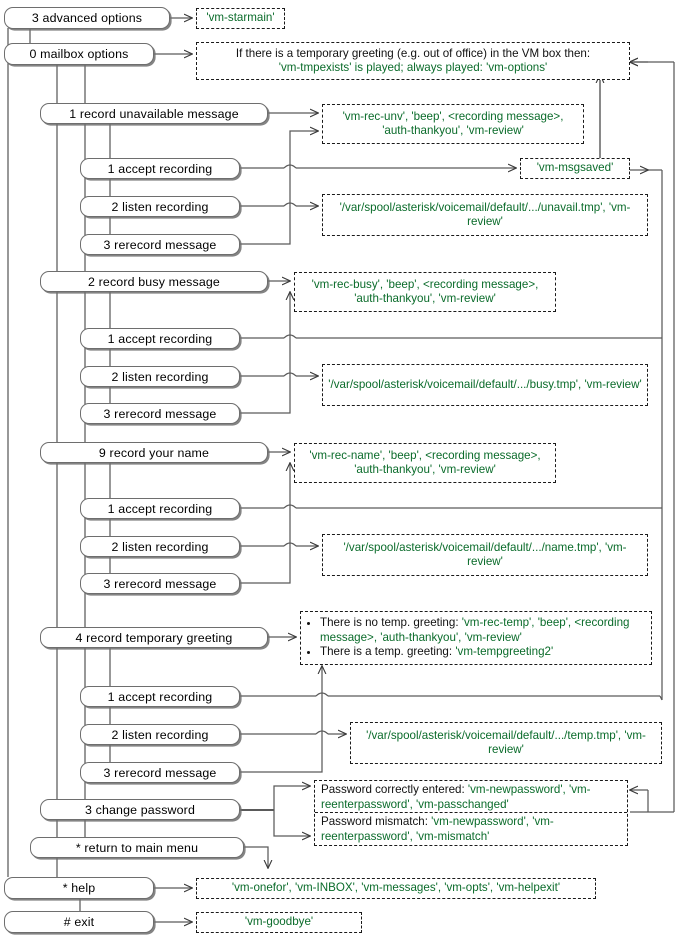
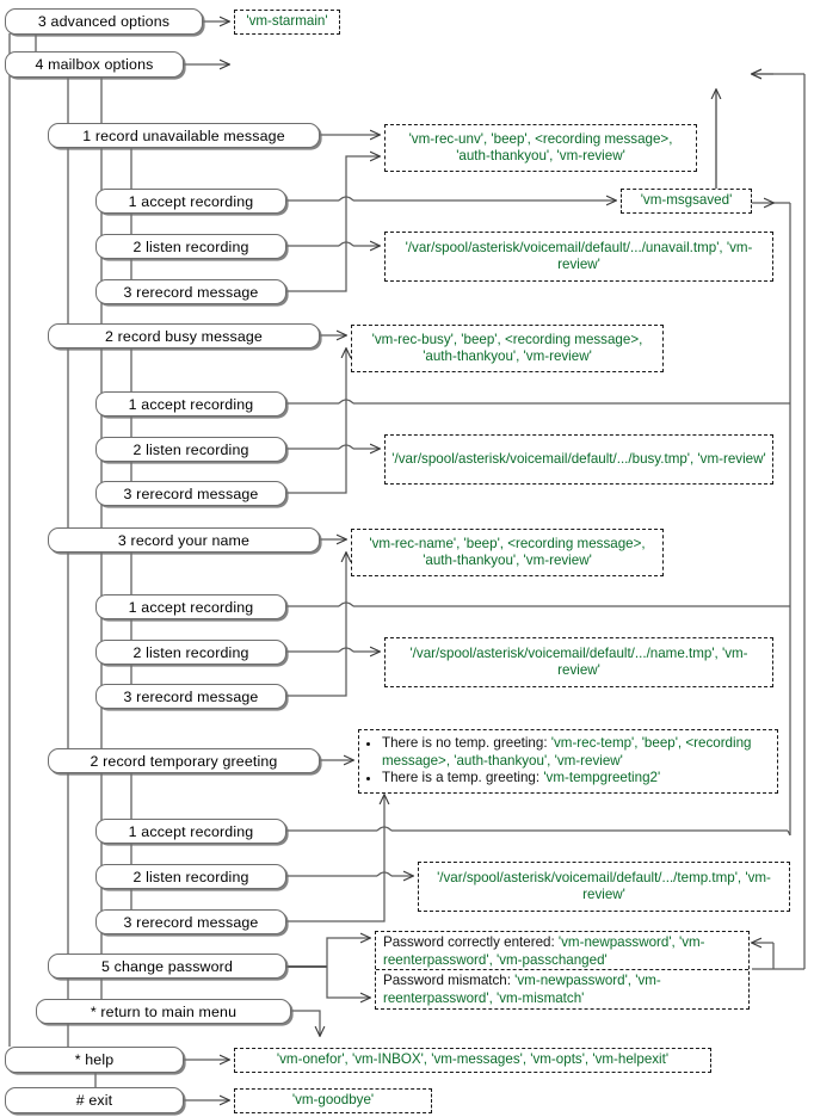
  3 advanced options
- 0 mailbox options
+ 4 mailbox options
  1 record unavailable message
  1 accept recording
  2 listen recording
  3 rerecord message
  2 record busy message
  1 accept recording
  2 listen recording
  3 rerecord message
- 9 record your name
+ 3 record your name
  1 accept recording
  2 listen recording
  3 rerecord message
- 4 record temporary greeting
+ 2 record temporary greeting
  1 accept recording
  2 listen recording
  3 rerecord message
- 3 change password
+ 5 change password
  * return to main menu
  * help
  # exit
  'vm-starmain'
- If there is a temporary greeting (e.g. out of office) in the VM box then:
- 'vm-tmpexists' is played; always played: 'vm-options'
  'vm-rec-unv', 'beep', <recording message>, 'auth-thankyou', 'vm-review'
  'vm-msgsaved'
  '/var/spool/asterisk/voicemail/default/.../unavail.tmp', 'vm-review'
  'vm-rec-busy', 'beep', <recording message>, 'auth-thankyou', 'vm-review'
  '/var/spool/asterisk/voicemail/default/.../busy.tmp', 'vm-review'
  'vm-rec-name', 'beep', <recording message>, 'auth-thankyou', 'vm-review'
  '/var/spool/asterisk/voicemail/default/.../name.tmp', 'vm-review'
  There is no temp. greeting: 'vm-rec-temp', 'beep', <recording message>, 'auth-thankyou', 'vm-review'
  There is a temp. greeting: 'vm-tempgreeting2'
  '/var/spool/asterisk/voicemail/default/.../temp.tmp', 'vm-review'
  Password correctly entered: 'vm-newpassword', 'vm-reenterpassword', 'vm-passchanged'
  Password mismatch: 'vm-newpassword', 'vm-reenterpassword', 'vm-mismatch'
  'vm-onefor', 'vm-INBOX', 'vm-messages', 'vm-opts', 'vm-helpexit'
  'vm-goodbye'
